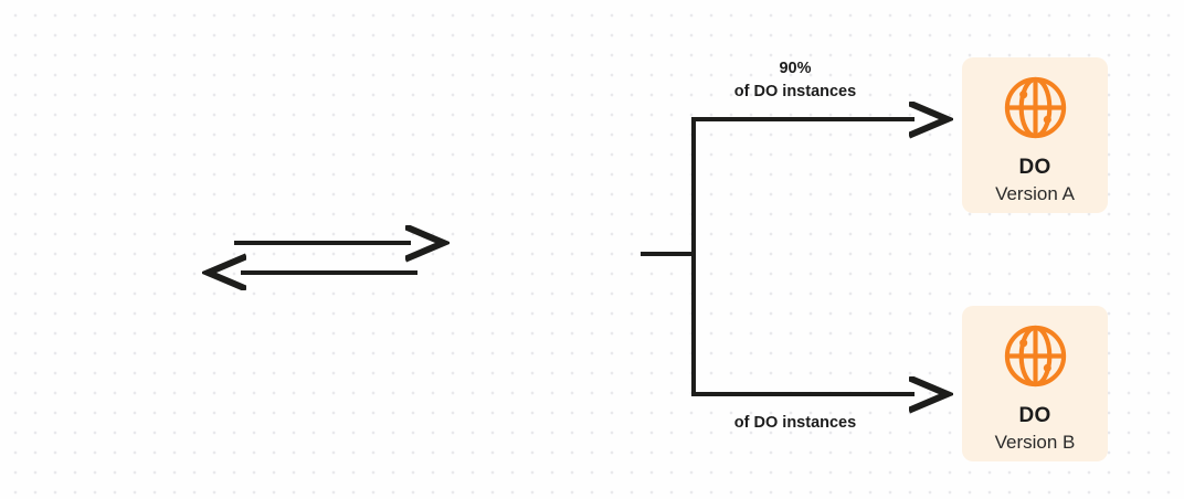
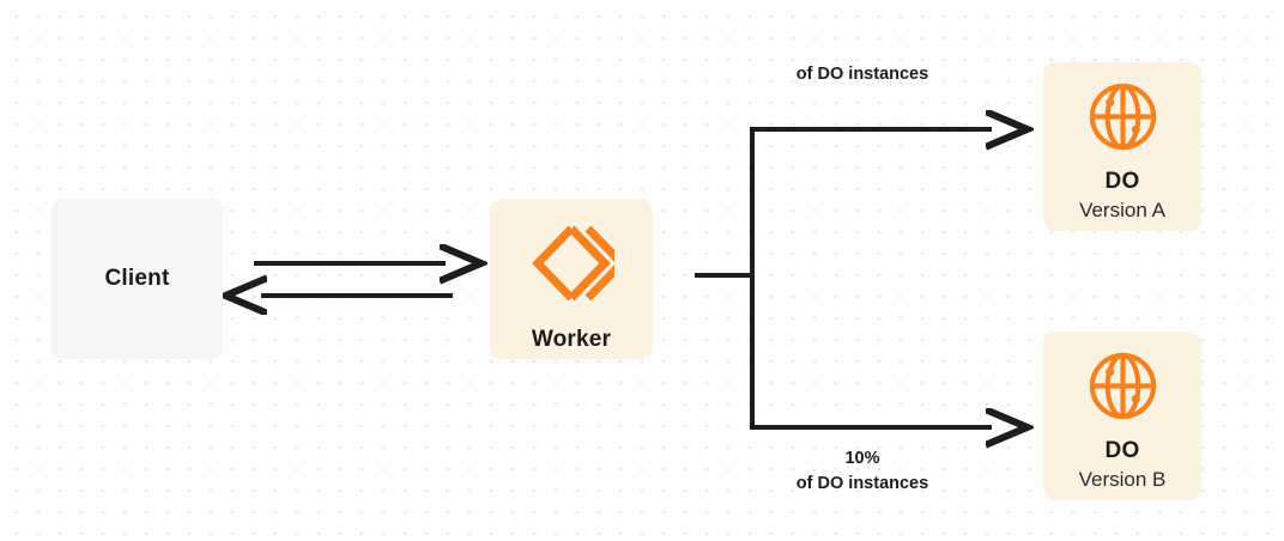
+ Client
+ Worker
  DO
  Version A
  DO
  Version B
- 90%
  of DO instances
+ 10%
  of DO instances
